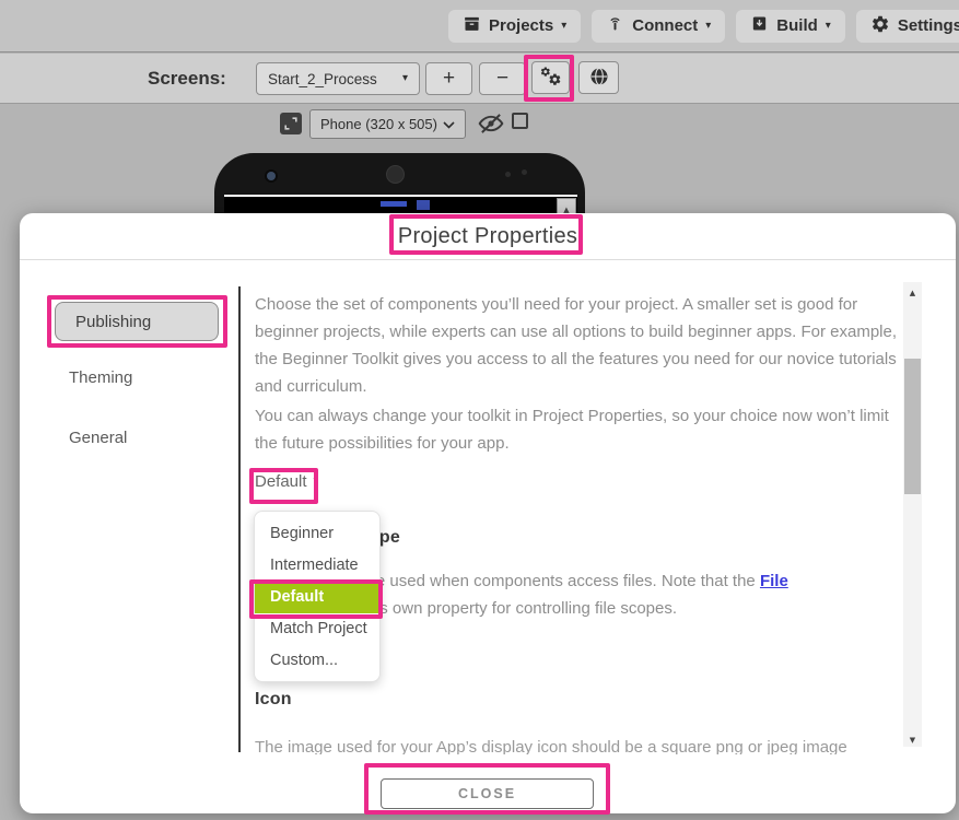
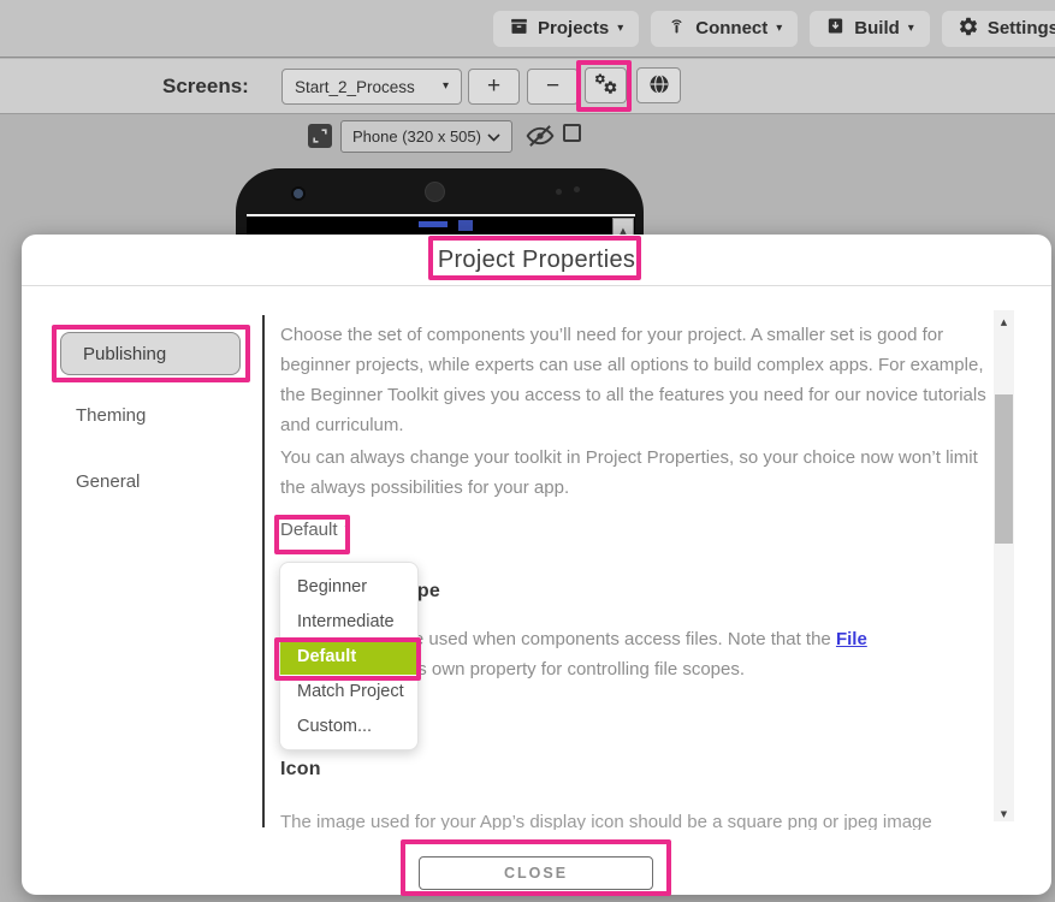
  Projects
  Connect
  Build
  Settings
  Screens:
  Start_2_Process
  +
  −
  Phone (320 x 505)
  Project Properties
  Publishing
  Theming
  General
- Choose the set of components you’ll need for your project. A smaller set is good for beginner projects, while experts can use all options to build beginner apps. For example, the Beginner Toolkit gives you access to all the features you need for our novice tutorials and curriculum.
+ Choose the set of components you’ll need for your project. A smaller set is good for beginner projects, while experts can use all options to build complex apps. For example, the Beginner Toolkit gives you access to all the features you need for our novice tutorials and curriculum.
- You can always change your toolkit in Project Properties, so your choice now won’t limit the future possibilities for your app.
+ You can always change your toolkit in Project Properties, so your choice now won’t limit the always possibilities for your app.
  Default
  e used when components access files. Note that the File
  s own property for controlling file scopes.
  Icon
  The image used for your App’s display icon should be a square png or jpeg image
  Beginner
  Intermediate
  Default
  Match Project
  Custom...
  CLOSE
